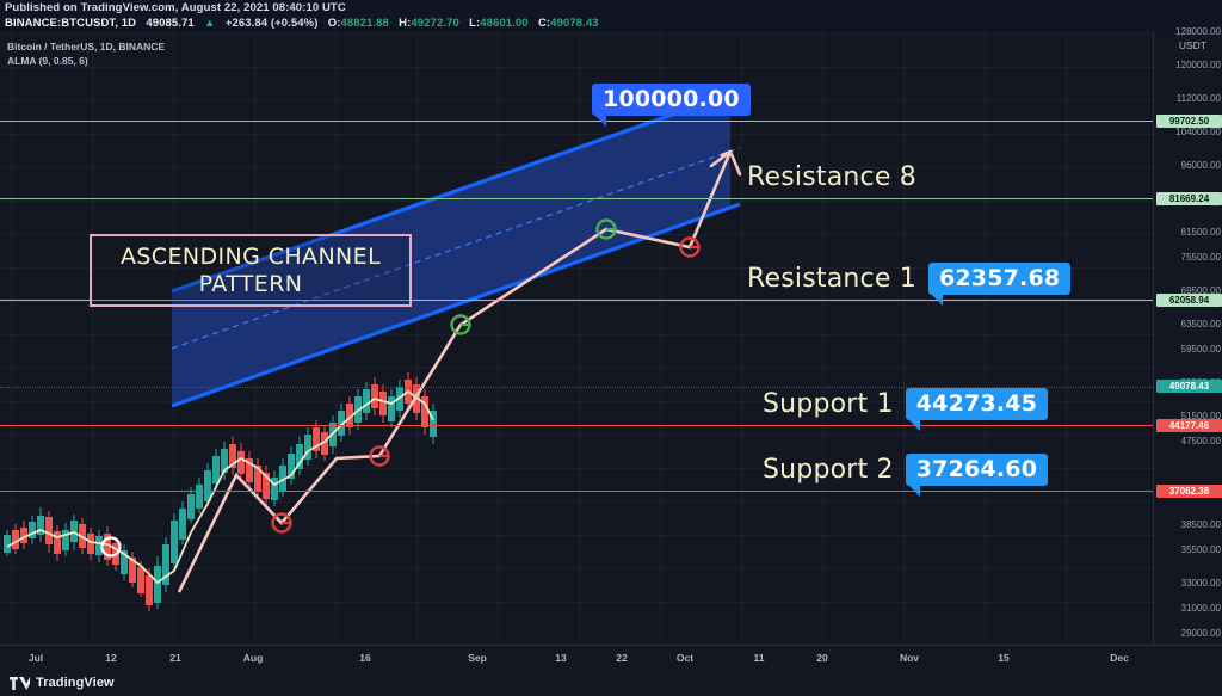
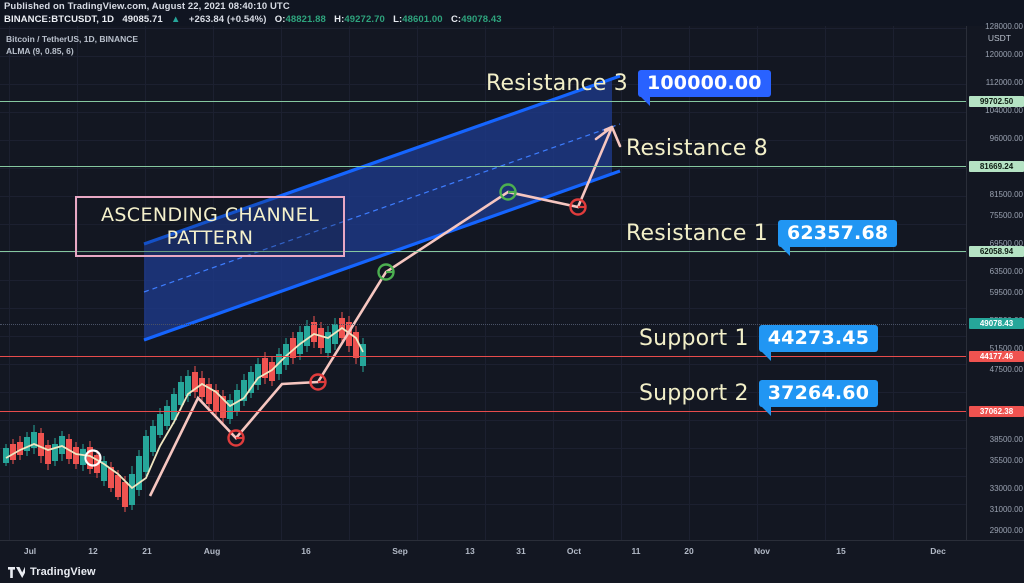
  Published on TradingView.com, August 22, 2021 08:40:10 UTC
  BINANCE:BTCUSDT, 1D 49085.71 ▲ +263.84 (+0.54%) O:48821.88 H:49272.70 L:48601.00 C:49078.43
  Bitcoin / TetherUS, 1D, BINANCE
  ALMA (9, 0.85, 6)
+ Resistance 3
  100000.00
  Resistance 8
  Resistance 1
  62357.68
  Support 1
  44273.45
  Support 2
  37264.60
  ASCENDING CHANNEL
  PATTERN
  128000.00
  USDT
  120000.00
  112000.00
  104000.00
  96000.00
  81500.00
  75500.00
  69500.00
  63500.00
  59500.00
  51500.00
  47500.00
  38500.00
  35500.00
  33000.00
  31000.00
  29000.00
  99702.50
  81669.24
  62058.94
  49078.43
  44177.46
  37062.38
  Jul
  12
  21
  Aug
  16
  Sep
  13
- 22
+ 31
  Oct
  11
  20
  Nov
  15
  Dec
  TradingView
